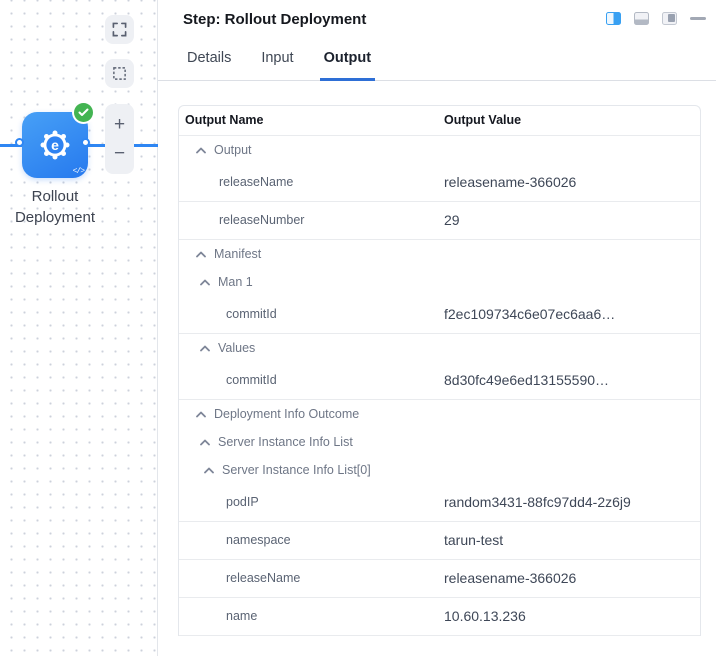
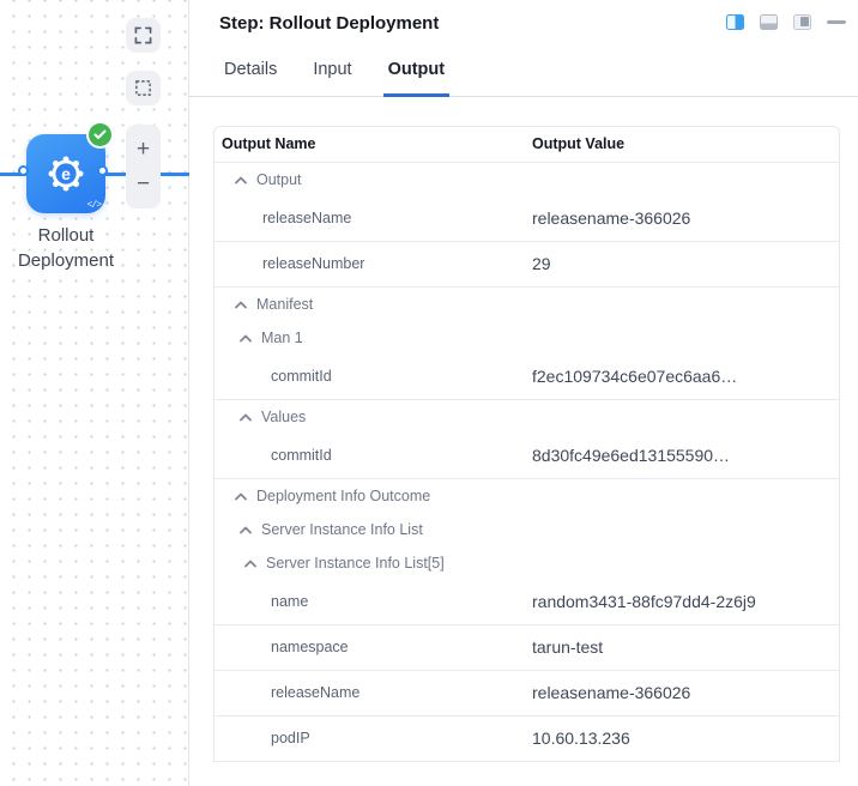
  e
  </>
  Rollout Deployment
  +
  −
  Step: Rollout Deployment
  Details
  Input
  Output
  Output Name
  Output Value
  Output
  releaseName
  releasename-366026
  releaseNumber
  29
  Manifest
  Man 1
  commitId
  f2ec109734c6e07ec6aa6…
  Values
  commitId
  8d30fc49e6ed13155590…
  Deployment Info Outcome
  Server Instance Info List
- Server Instance Info List[0]
+ Server Instance Info List[5]
- podIP
+ name
  random3431-88fc97dd4-2z6j9
  namespace
  tarun-test
  releaseName
  releasename-366026
- name
+ podIP
  10.60.13.236
